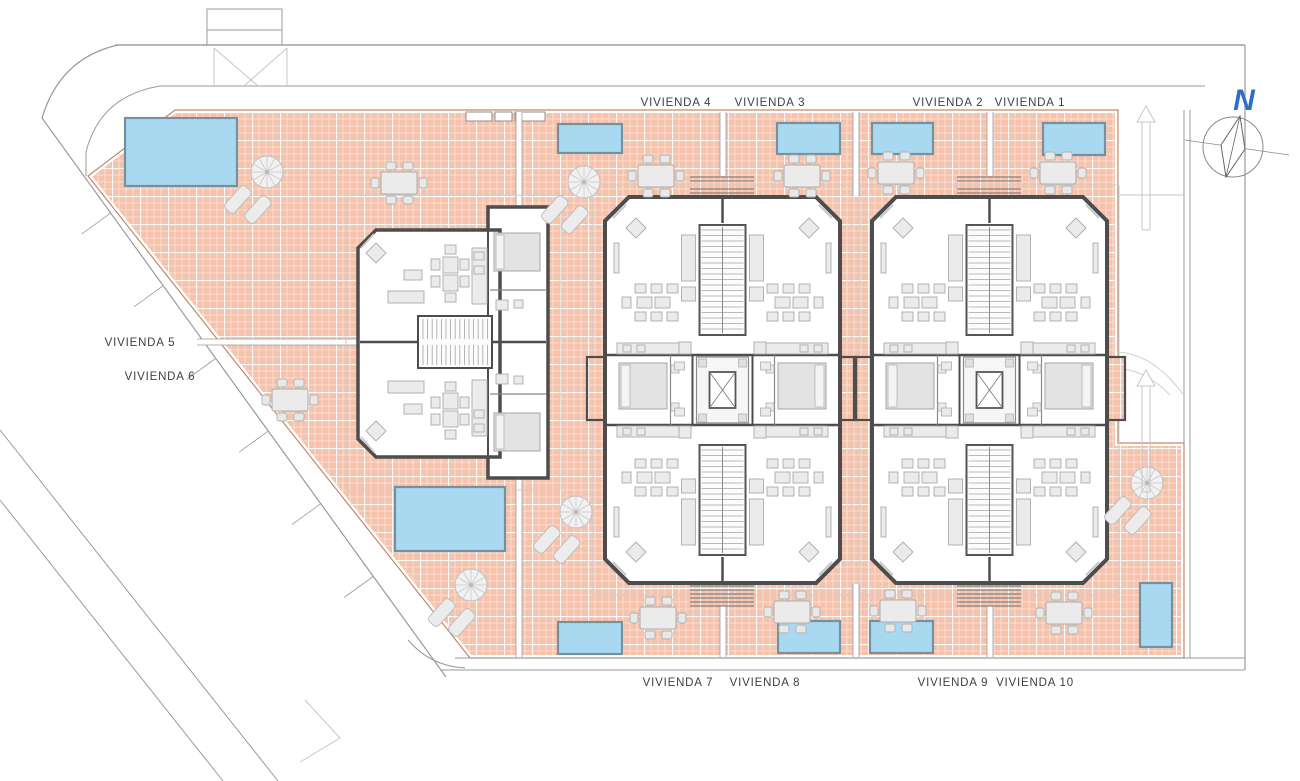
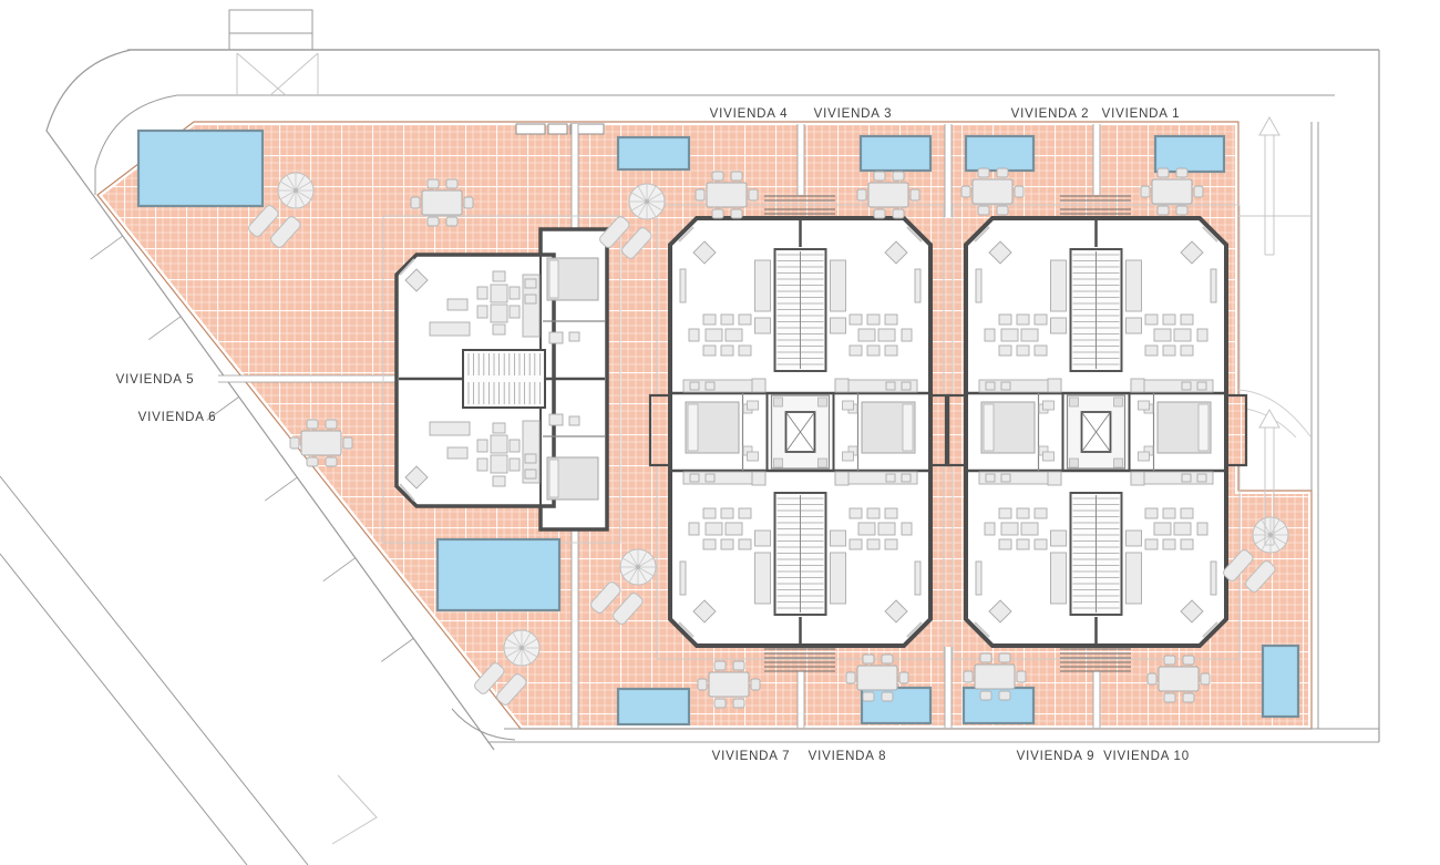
  VIVIENDA 4
  VIVIENDA 3
  VIVIENDA 2
  VIVIENDA 1
  VIVIENDA 5
  VIVIENDA 6
  VIVIENDA 7
  VIVIENDA 8
  VIVIENDA 9
  VIVIENDA 10
- N
